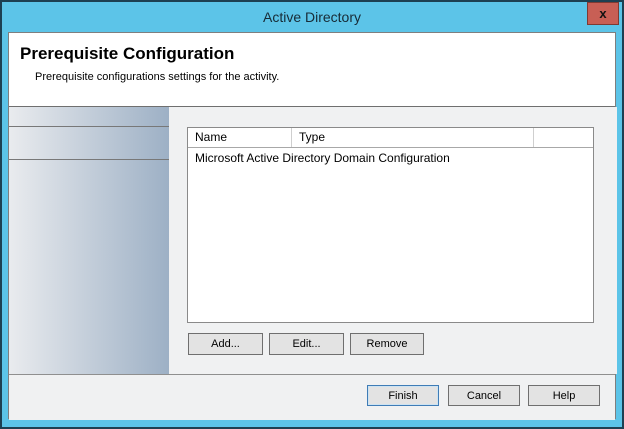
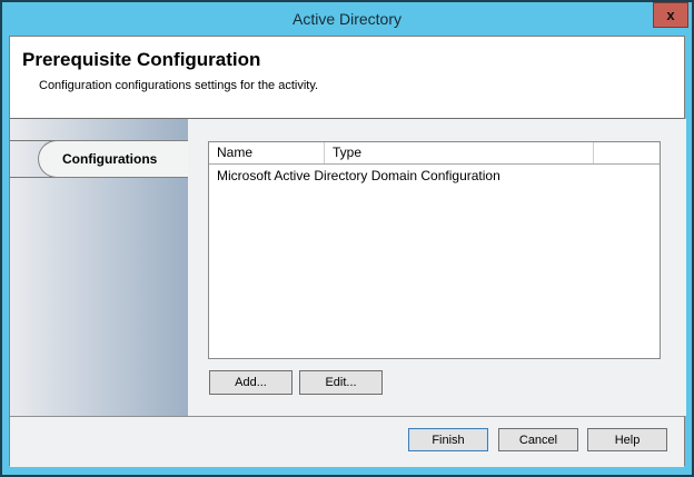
  Active Directory
  x
  Prerequisite Configuration
- Prerequisite configurations settings for the activity.
+ Configuration configurations settings for the activity.
+ Configurations
  Name
  Type
  Microsoft Active Directory Domain Configuration
  Add...
  Edit...
- Remove
  Finish
  Cancel
  Help
